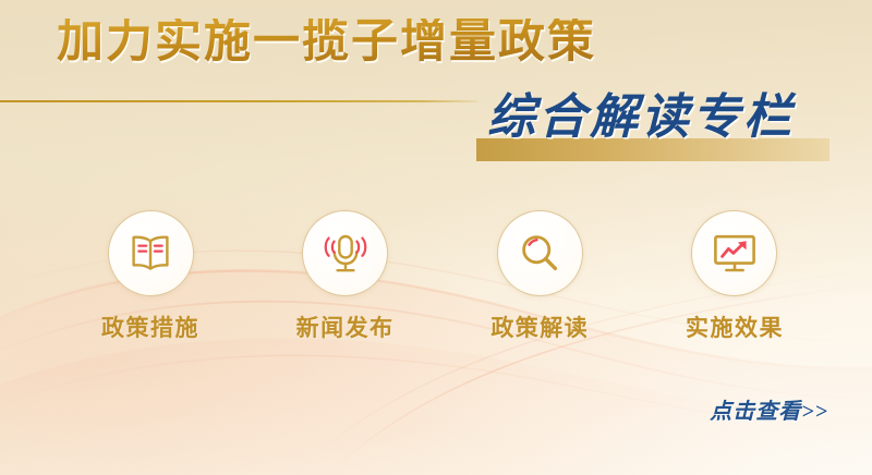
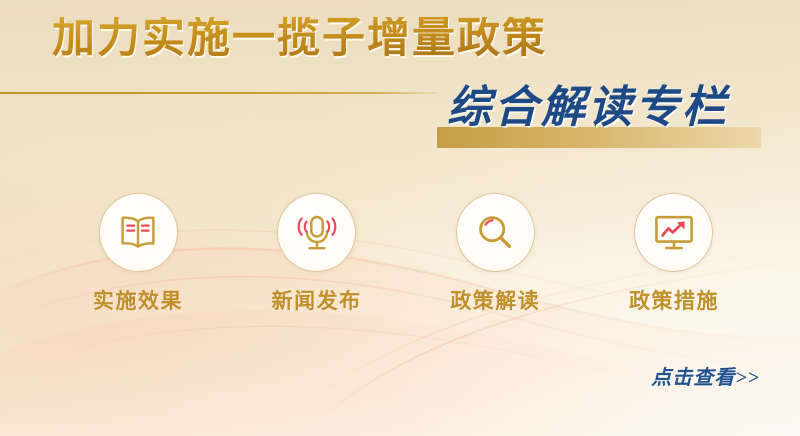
  加力实施一揽子增量政策
  综合解读专栏
- 政策措施
+ 实施效果
  新闻发布
  政策解读
- 实施效果
+ 政策措施
  点击查看>>
